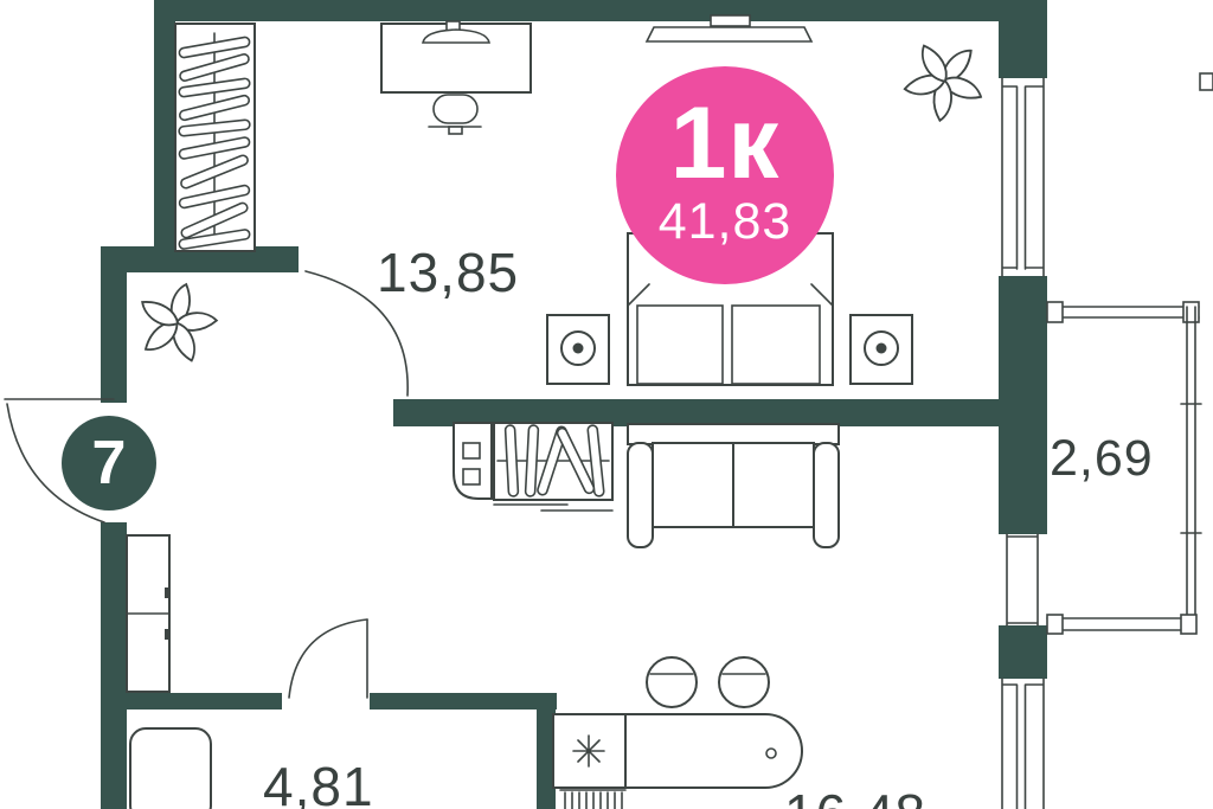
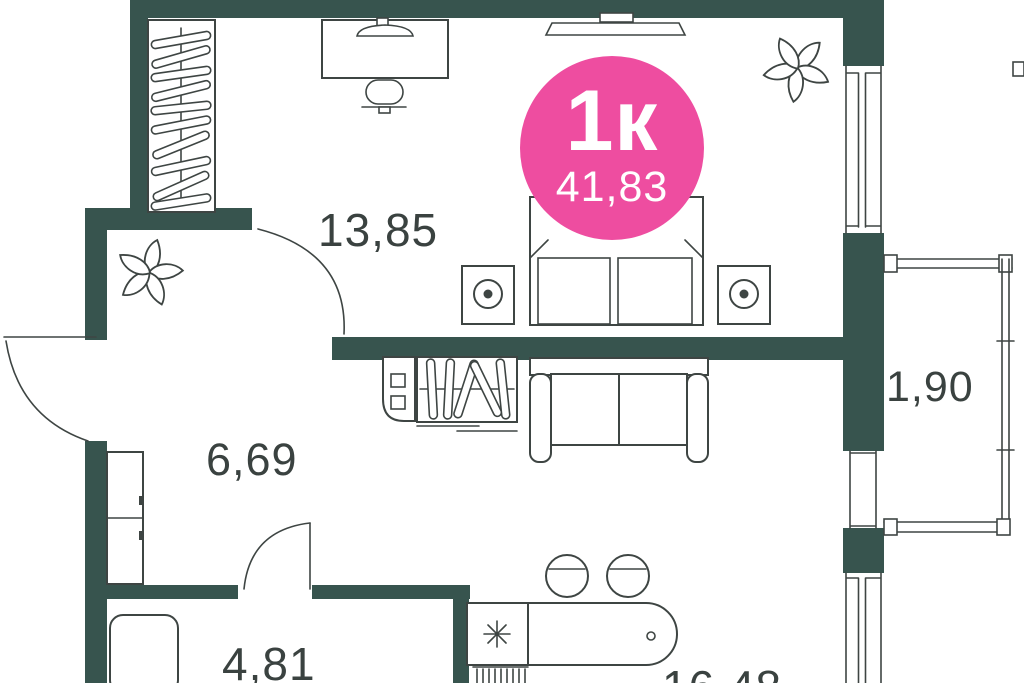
  13,85
+ 6,69
  4,81
- 2,69
+ 1,90
  1к
  41,83
- 7
